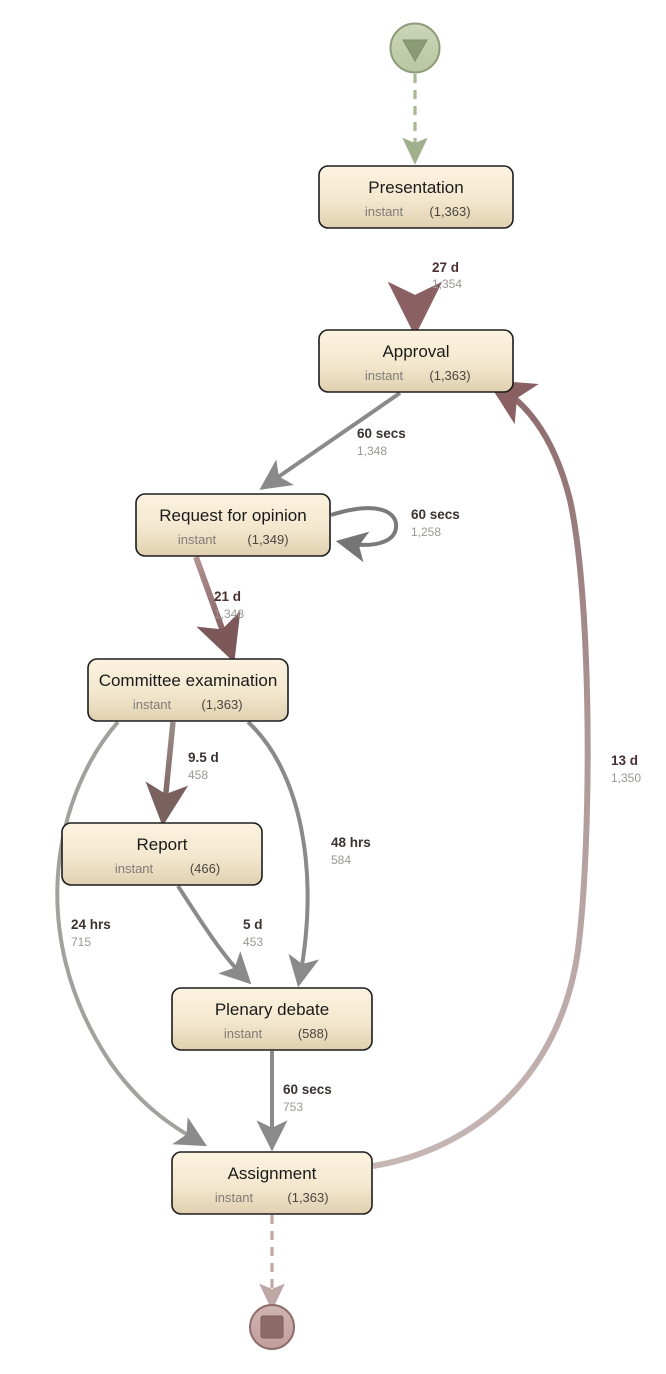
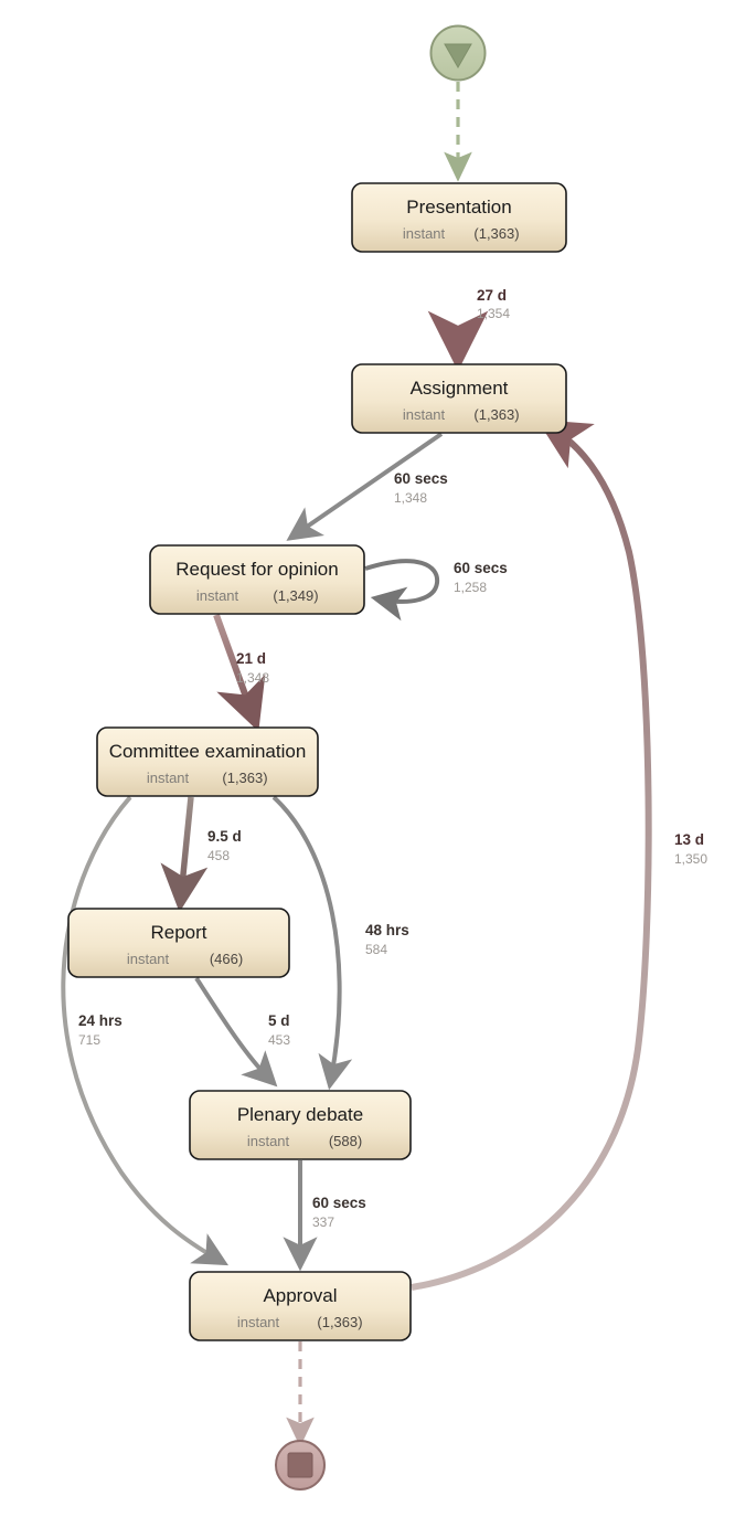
  27 d
  1,354
  60 secs
  1,348
  60 secs
  1,258
  21 d
  1,348
  9.5 d
  458
  48 hrs
  584
  24 hrs
  715
  5 d
  453
  60 secs
- 753
+ 337
  13 d
  1,350
  Presentation
  instant
  (1,363)
- Approval
+ Assignment
  instant
  (1,363)
  Request for opinion
  instant
  (1,349)
  Committee examination
  instant
  (1,363)
  Report
  instant
  (466)
  Plenary debate
  instant
  (588)
- Assignment
+ Approval
  instant
  (1,363)
